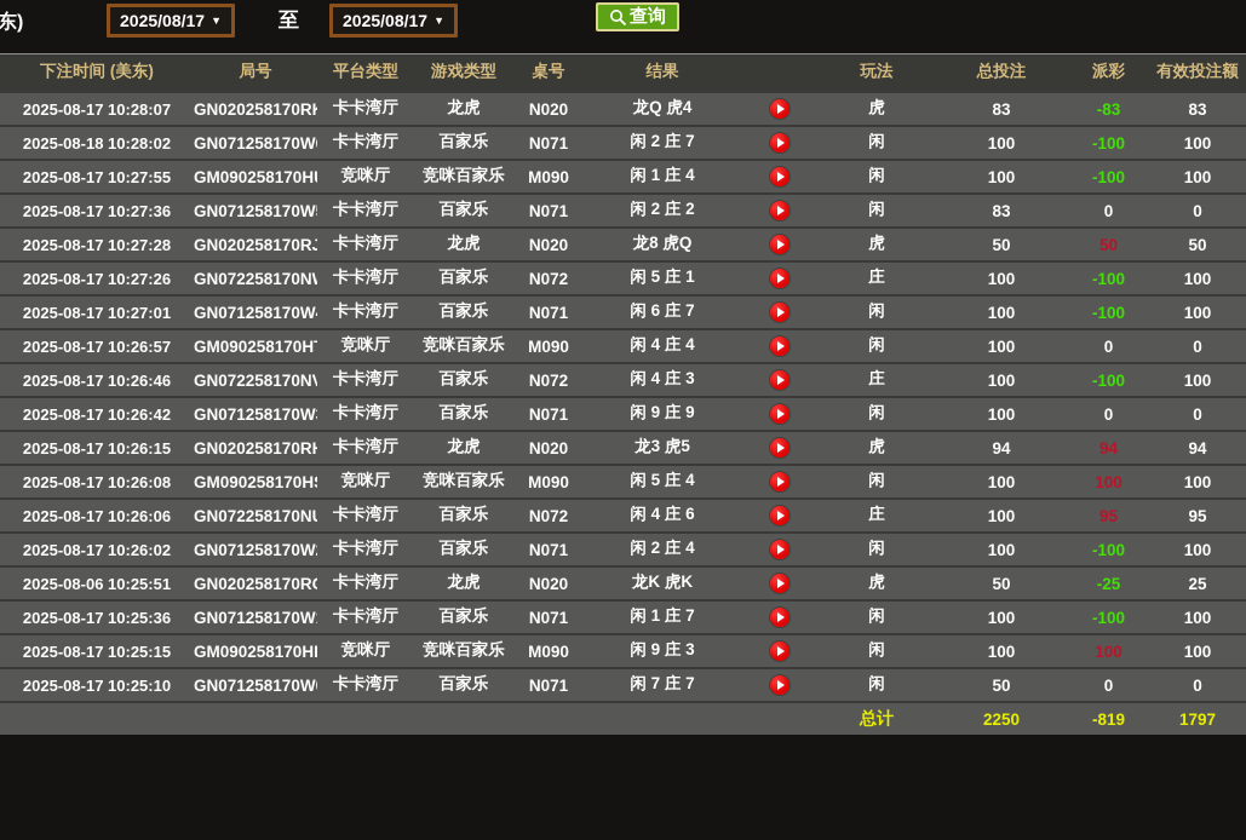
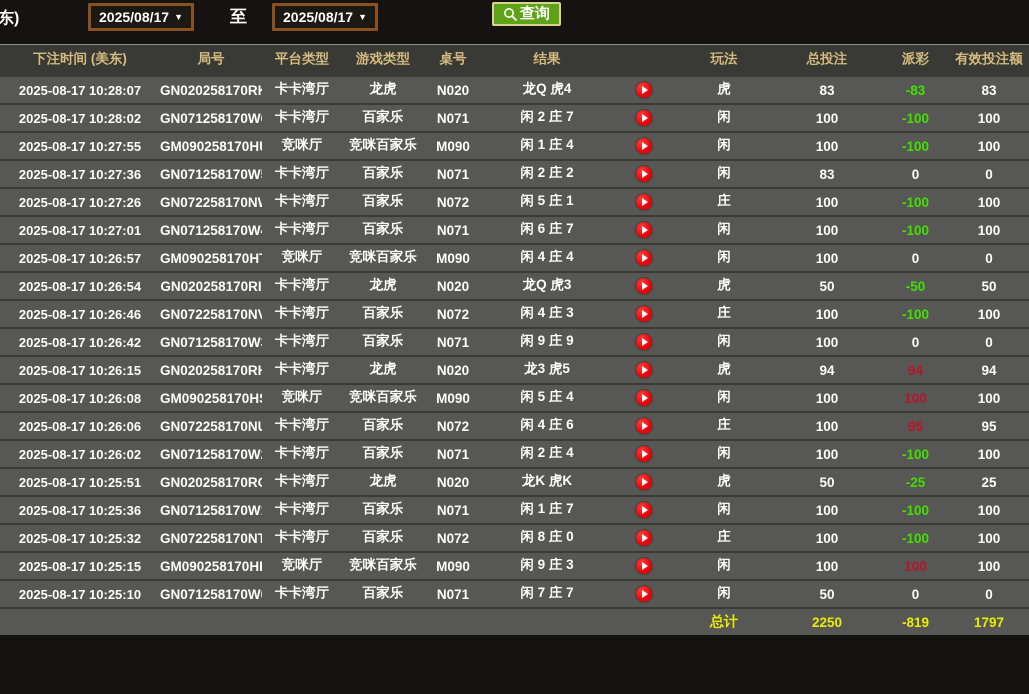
  东)
  2025/08/17
  ▼
  至
  2025/08/17
  ▼
  查询
  下注时间 (美东)	局号	平台类型	游戏类型	桌号	结果		玩法	总投注	派彩	有效投注额
  2025-08-17 10:28:07	GN020258170R	卡卡湾厅	龙虎	N020	龙Q 虎4		虎	83	-83	83
- 2025-08-18 10:28:02	GN071258170W	卡卡湾厅	百家乐	N071	闲 2 庄 7		闲	100	-100	100
+ 2025-08-17 10:28:02	GN071258170W	卡卡湾厅	百家乐	N071	闲 2 庄 7		闲	100	-100	100
  2025-08-17 10:27:55	GM090258170H	竞咪厅	竞咪百家乐	M090	闲 1 庄 4		闲	100	-100	100
  2025-08-17 10:27:36	GN071258170W	卡卡湾厅	百家乐	N071	闲 2 庄 2		闲	83	0	0
- 2025-08-17 10:27:28	GN020258170RJ	卡卡湾厅	龙虎	N020	龙8 虎Q		虎	50	50	50
  2025-08-17 10:27:26	GN072258170N	卡卡湾厅	百家乐	N072	闲 5 庄 1		庄	100	-100	100
  2025-08-17 10:27:01	GN071258170W	卡卡湾厅	百家乐	N071	闲 6 庄 7		闲	100	-100	100
  2025-08-17 10:26:57	GM090258170H	竞咪厅	竞咪百家乐	M090	闲 4 庄 4		闲	100	0	0
+ 2025-08-17 10:26:54	GN020258170RI	卡卡湾厅	龙虎	N020	龙Q 虎3		虎	50	-50	50
  2025-08-17 10:26:46	GN072258170N	卡卡湾厅	百家乐	N072	闲 4 庄 3		庄	100	-100	100
  2025-08-17 10:26:42	GN071258170W	卡卡湾厅	百家乐	N071	闲 9 庄 9		闲	100	0	0
  2025-08-17 10:26:15	GN020258170R	卡卡湾厅	龙虎	N020	龙3 虎5		虎	94	94	94
  2025-08-17 10:26:08	GM090258170H	竞咪厅	竞咪百家乐	M090	闲 5 庄 4		闲	100	100	100
  2025-08-17 10:26:06	GN072258170N	卡卡湾厅	百家乐	N072	闲 4 庄 6		庄	100	95	95
  2025-08-17 10:26:02	GN071258170W	卡卡湾厅	百家乐	N071	闲 2 庄 4		闲	100	-100	100
- 2025-08-06 10:25:51	GN020258170R	卡卡湾厅	龙虎	N020	龙K 虎K		虎	50	-25	25
+ 2025-08-17 10:25:51	GN020258170R	卡卡湾厅	龙虎	N020	龙K 虎K		虎	50	-25	25
  2025-08-17 10:25:36	GN071258170W	卡卡湾厅	百家乐	N071	闲 1 庄 7		闲	100	-100	100
+ 2025-08-17 10:25:32	GN072258170NT	卡卡湾厅	百家乐	N072	闲 8 庄 0		庄	100	-100	100
  2025-08-17 10:25:15	GM090258170H	竞咪厅	竞咪百家乐	M090	闲 9 庄 3		闲	100	100	100
  2025-08-17 10:25:10	GN071258170W	卡卡湾厅	百家乐	N071	闲 7 庄 7		闲	50	0	0
  	总计	2250	-819	1797
